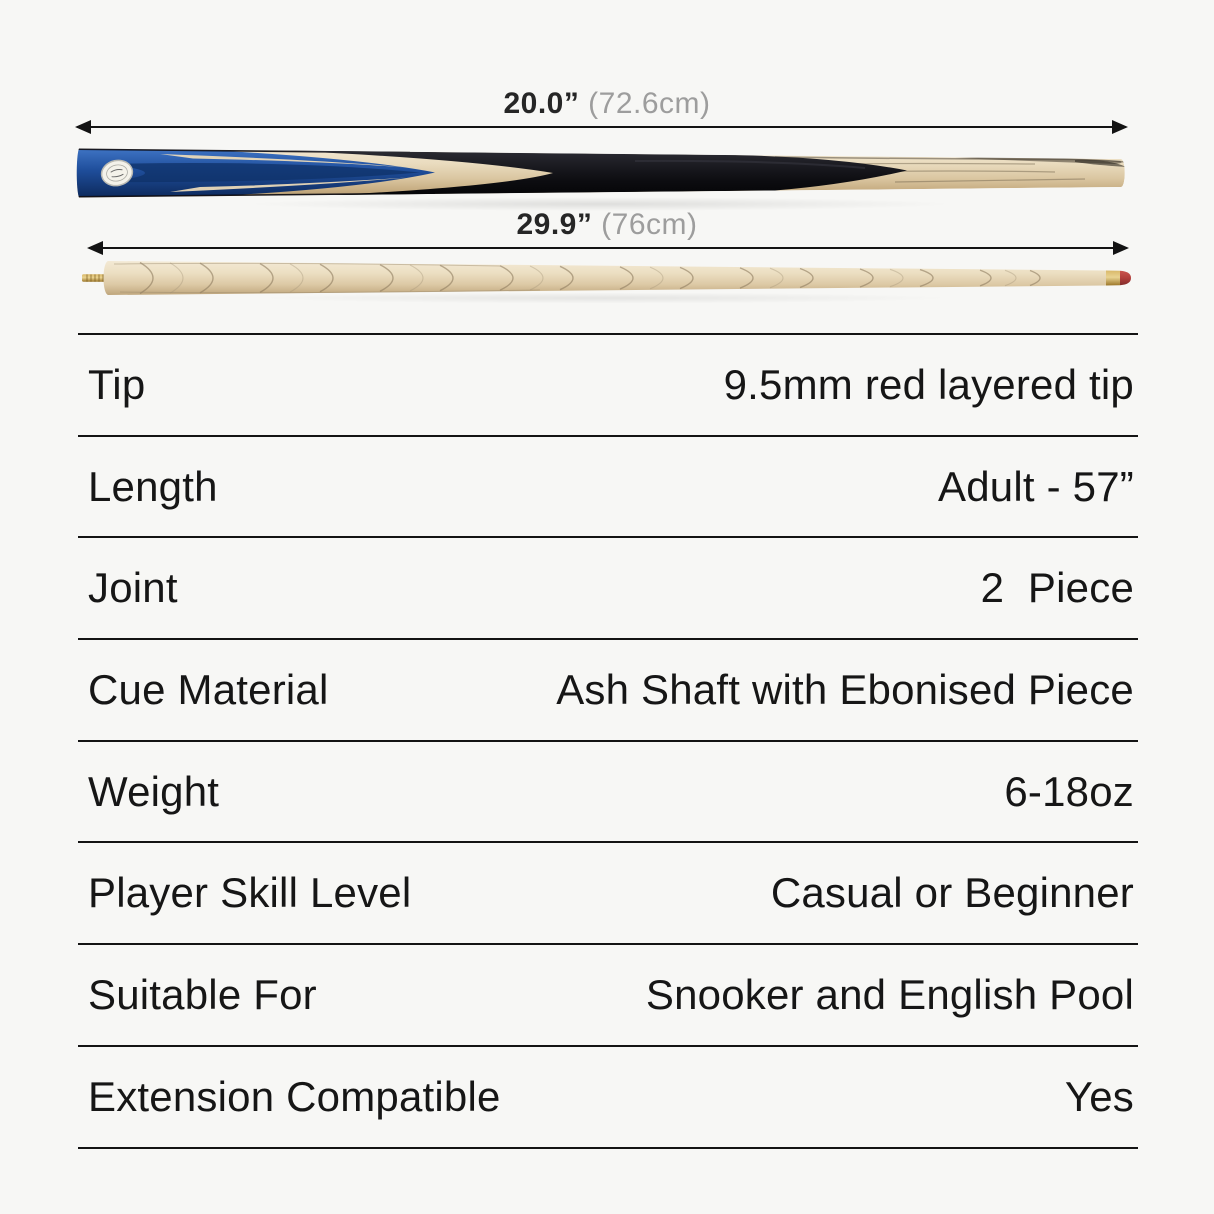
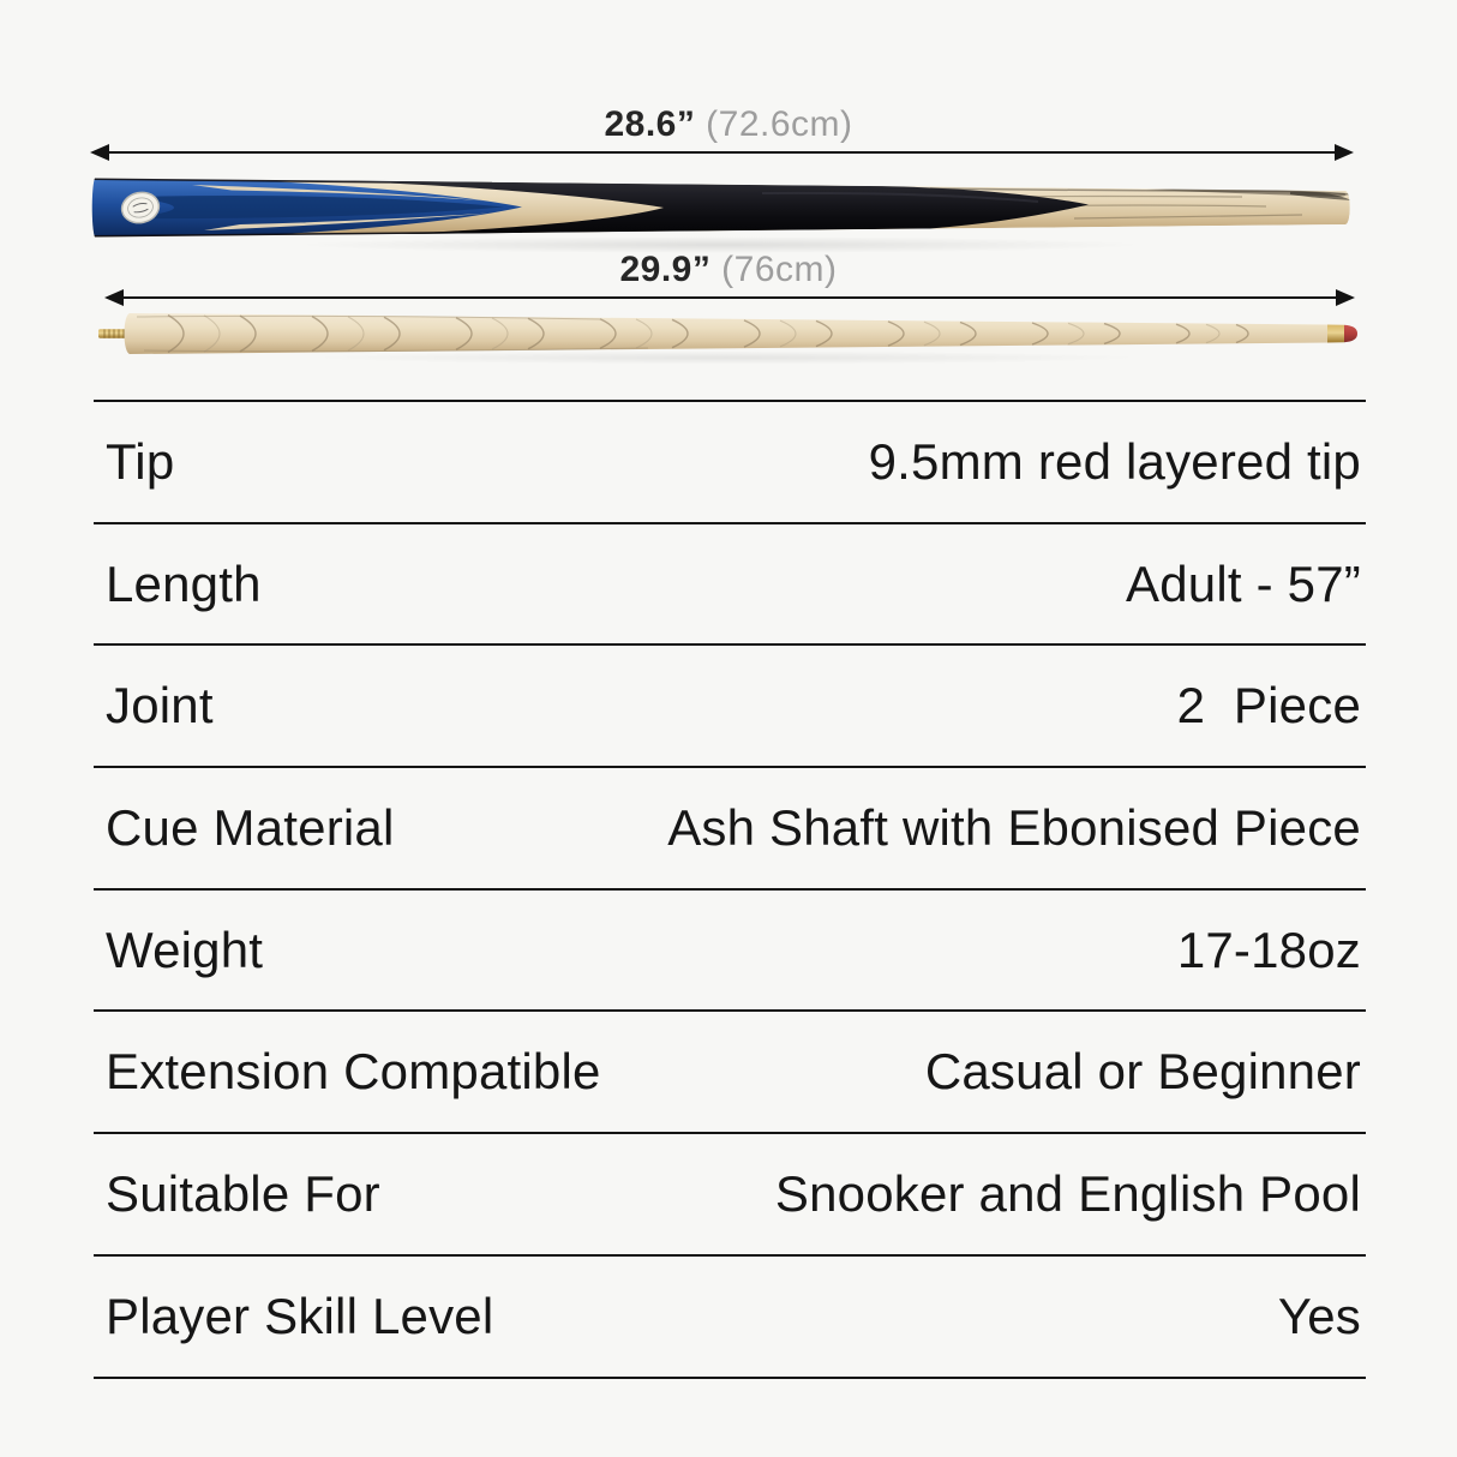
- 20.0” (72.6cm)
+ 28.6” (72.6cm)
  29.9” (76cm)
  Tip
  9.5mm red layered tip
  Length
  Adult - 57”
  Joint
  2 Piece
  Cue Material
  Ash Shaft with Ebonised Piece
  Weight
- 6-18oz
+ 17-18oz
- Player Skill Level
+ Extension Compatible
  Casual or Beginner
  Suitable For
  Snooker and English Pool
- Extension Compatible
+ Player Skill Level
  Yes
